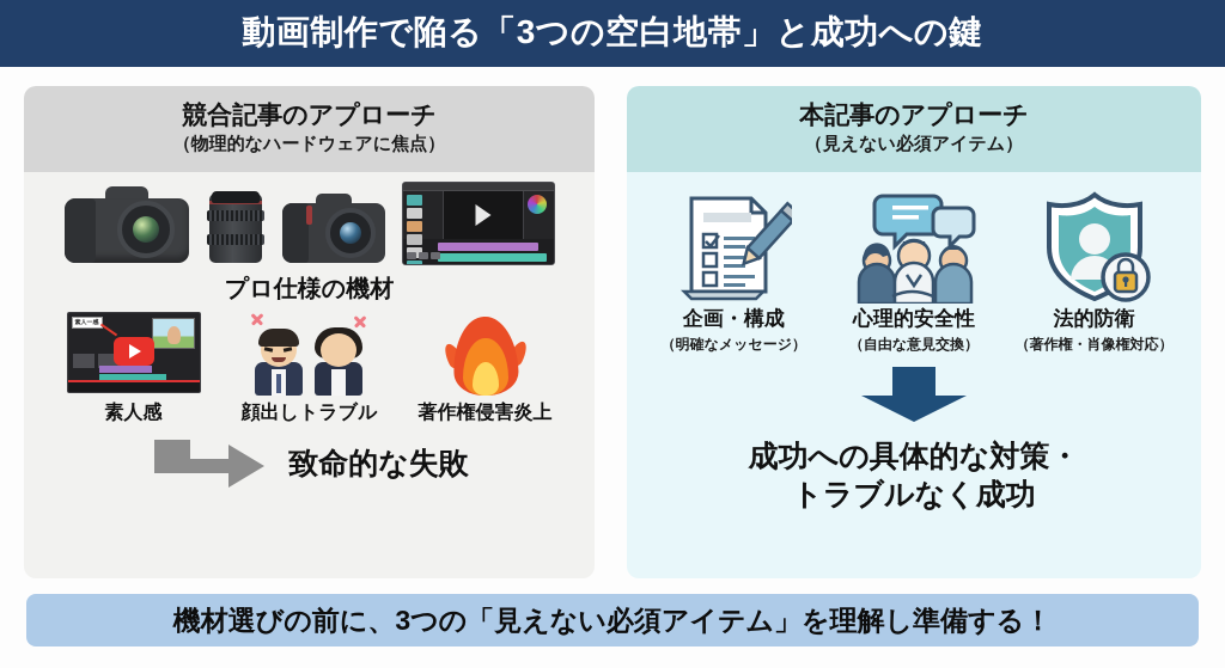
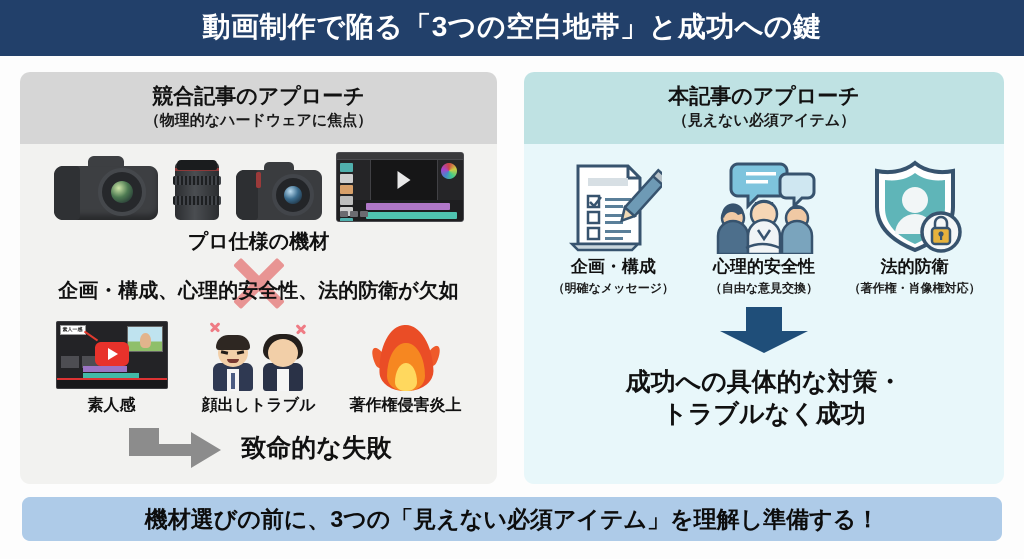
  動画制作で陥る「3つの空白地帯」と成功への鍵
  競合記事のアプローチ
  （物理的なハードウェアに焦点）
  プロ仕様の機材
+ 企画・構成、心理的安全性、法的防衛が欠如
  素人感
  顔出しトラブル
  著作権侵害炎上
  致命的な失敗
  本記事のアプローチ
  （見えない必須アイテム）
  企画・構成
  （明確なメッセージ）
  心理的安全性
  （自由な意見交換）
  法的防衛
  （著作権・肖像権対応）
  成功への具体的な対策・
  トラブルなく成功
  機材選びの前に、3つの「見えない必須アイテム」を理解し準備する！
